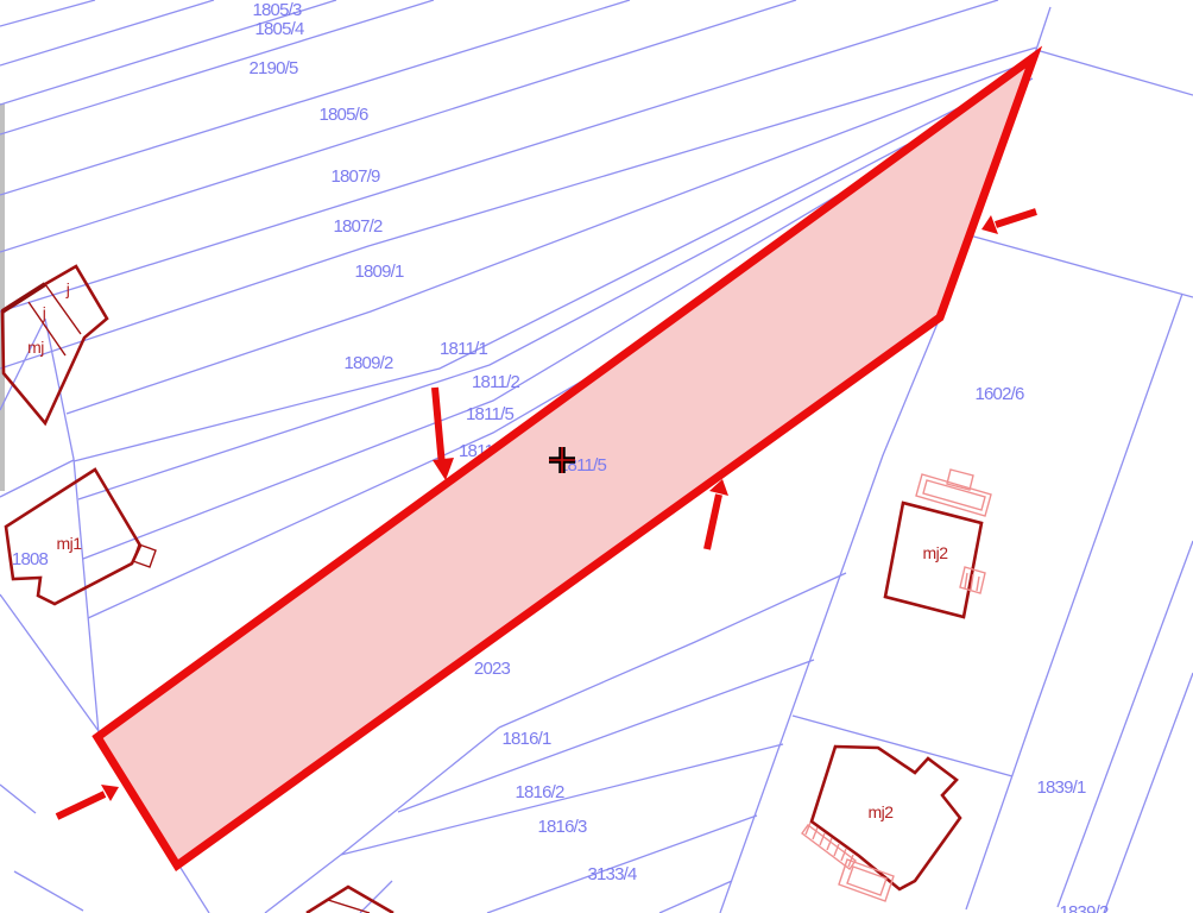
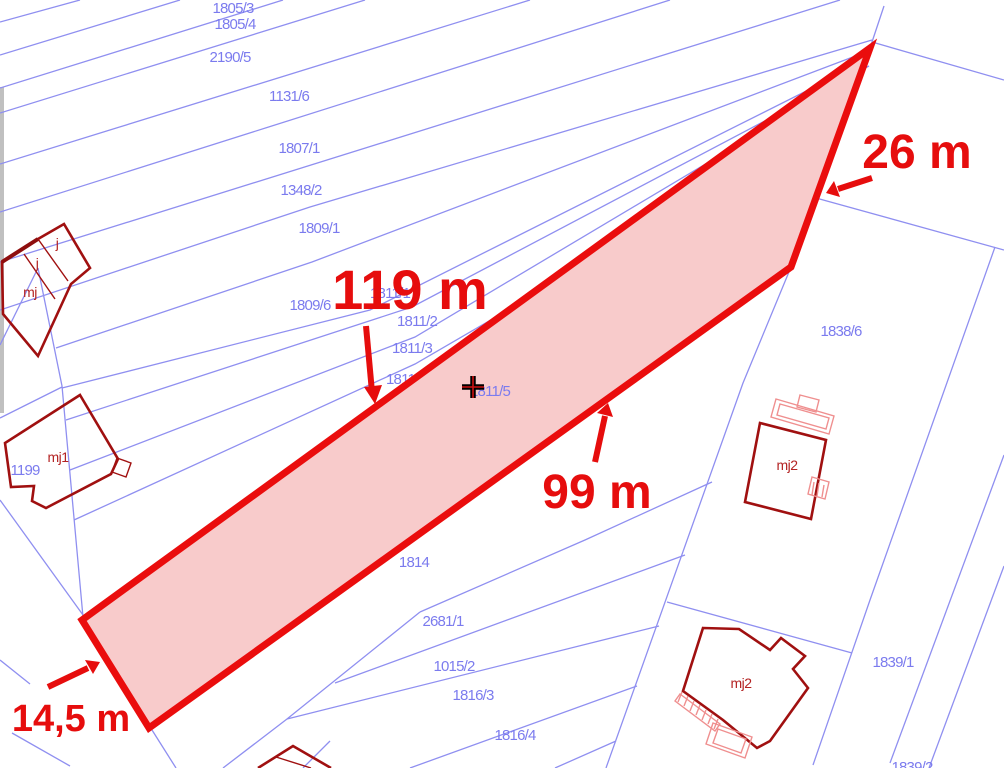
  1805/3
  1805/4
  2190/5
- 1805/6
+ 1131/6
- 1807/9
+ 1807/1
- 1807/2
+ 1348/2
  1809/1
- 1809/2
+ 1809/6
  1811/1
  1811/2
- 1811/5
+ 1811/3
- 2023
+ 1814
- 1816/1
+ 2681/1
- 1816/2
+ 1015/2
  1816/3
- 3133/4
+ 1816/4
- 1602/6
+ 1838/6
  1839/1
- 1808
+ 1199
  811/5
  j
  j
  mj
  mj1
  mj2
  mj2
+ 119 m
+ 26 m
+ 99 m
+ 14,5 m
